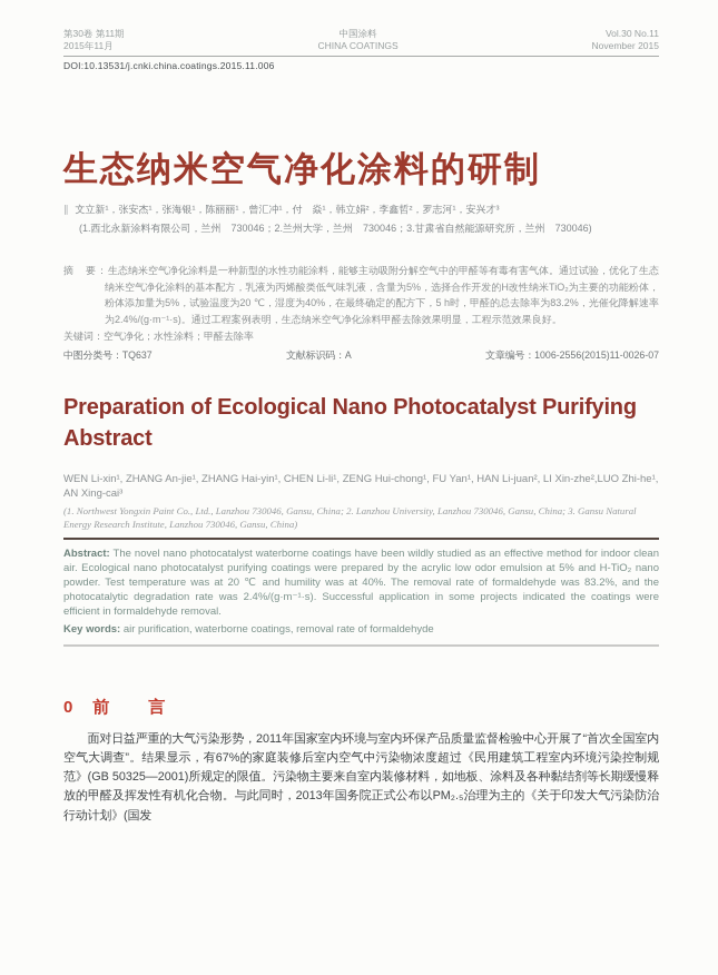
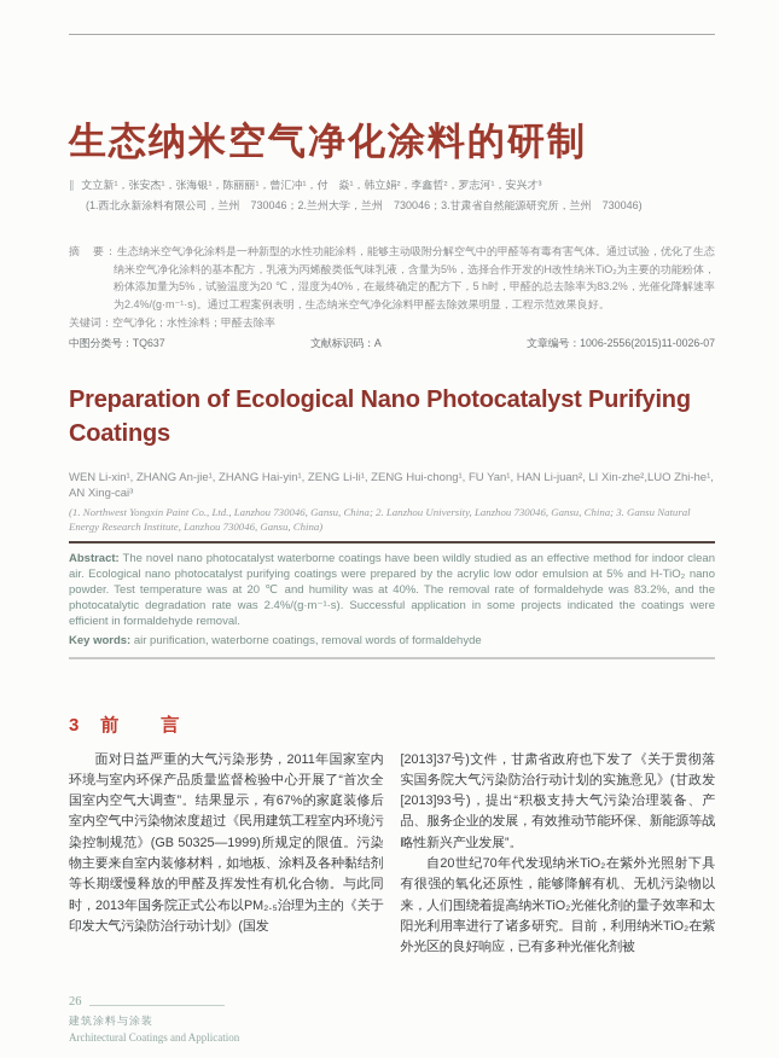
- 第30卷 第11期
- 2015年11月
- 中国涂料
- CHINA COATINGS
- Vol.30 No.11
- November 2015
- DOI:10.13531/j.cnki.china.coatings.2015.11.006
  生态纳米空气净化涂料的研制
  ∥ 文立新¹，张安杰¹，张海银¹，陈丽丽¹，曾汇冲¹，付 焱¹，韩立娟²，李鑫哲²，罗志河¹，安兴才³
  (1.西北永新涂料有限公司，兰州 730046；2.兰州大学，兰州 730046；3.甘肃省自然能源研究所，兰州 730046)
  摘 要：生态纳米空气净化涂料是一种新型的水性功能涂料，能够主动吸附分解空气中的甲醛等有毒有害气体。通过试验，优化了生态纳米空气净化涂料的基本配方，乳液为丙烯酸类低气味乳液，含量为5%，选择合作开发的H改性纳米TiO₂为主要的功能粉体，粉体添加量为5%，试验温度为20 ℃，湿度为40%，在最终确定的配方下，5 h时，甲醛的总去除率为83.2%，光催化降解速率为2.4%/(g·m⁻¹·s)。通过工程案例表明，生态纳米空气净化涂料甲醛去除效果明显，工程示范效果良好。
  关键词：空气净化；水性涂料；甲醛去除率
  中图分类号：TQ637
  文献标识码：A
  文章编号：1006-2556(2015)11-0026-07
- Preparation of Ecological Nano Photocatalyst Purifying Abstract
+ Preparation of Ecological Nano Photocatalyst Purifying Coatings
- WEN Li-xin¹, ZHANG An-jie¹, ZHANG Hai-yin¹, CHEN Li-li¹, ZENG Hui-chong¹, FU Yan¹, HAN Li-juan², LI Xin-zhe²,LUO Zhi-he¹, AN Xing-cai³
+ WEN Li-xin¹, ZHANG An-jie¹, ZHANG Hai-yin¹, ZENG Li-li¹, ZENG Hui-chong¹, FU Yan¹, HAN Li-juan², LI Xin-zhe²,LUO Zhi-he¹, AN Xing-cai³
  (1. Northwest Yongxin Paint Co., Ltd., Lanzhou 730046, Gansu, China; 2. Lanzhou University, Lanzhou 730046, Gansu, China; 3. Gansu Natural Energy Research Institute, Lanzhou 730046, Gansu, China)
  Abstract: The novel nano photocatalyst waterborne coatings have been wildly studied as an effective method for indoor clean air. Ecological nano photocatalyst purifying coatings were prepared by the acrylic low odor emulsion at 5% and H-TiO₂ nano powder. Test temperature was at 20 ℃ and humility was at 40%. The removal rate of formaldehyde was 83.2%, and the photocatalytic degradation rate was 2.4%/(g·m⁻¹·s). Successful application in some projects indicated the coatings were efficient in formaldehyde removal.
- Key words: air purification, waterborne coatings, removal rate of formaldehyde
+ Key words: air purification, waterborne coatings, removal words of formaldehyde
- 0 前 言
+ 3 前 言
- 面对日益严重的大气污染形势，2011年国家室内环境与室内环保产品质量监督检验中心开展了“首次全国室内空气大调查”。结果显示，有67%的家庭装修后室内空气中污染物浓度超过《民用建筑工程室内环境污染控制规范》(GB 50325—2001)所规定的限值。污染物主要来自室内装修材料，如地板、涂料及各种黏结剂等长期缓慢释放的甲醛及挥发性有机化合物。与此同时，2013年国务院正式公布以PM₂.₅治理为主的《关于印发大气污染防治行动计划》(国发
+ 面对日益严重的大气污染形势，2011年国家室内环境与室内环保产品质量监督检验中心开展了“首次全国室内空气大调查”。结果显示，有67%的家庭装修后室内空气中污染物浓度超过《民用建筑工程室内环境污染控制规范》(GB 50325—1999)所规定的限值。污染物主要来自室内装修材料，如地板、涂料及各种黏结剂等长期缓慢释放的甲醛及挥发性有机化合物。与此同时，2013年国务院正式公布以PM₂.₅治理为主的《关于印发大气污染防治行动计划》(国发
+ [2013]37号)文件，甘肃省政府也下发了《关于贯彻落实国务院大气污染防治行动计划的实施意见》(甘政发[2013]93号)，提出“积极支持大气污染治理装备、产品、服务企业的发展，有效推动节能环保、新能源等战略性新兴产业发展”。
+ 自20世纪70年代发现纳米TiO₂在紫外光照射下具有很强的氧化还原性，能够降解有机、无机污染物以来，人们围绕着提高纳米TiO₂光催化剂的量子效率和太阳光利用率进行了诸多研究。目前，利用纳米TiO₂在紫外光区的良好响应，已有多种光催化剂被
+ 26
+ 建筑涂料与涂装
+ Architectural Coatings and Application
